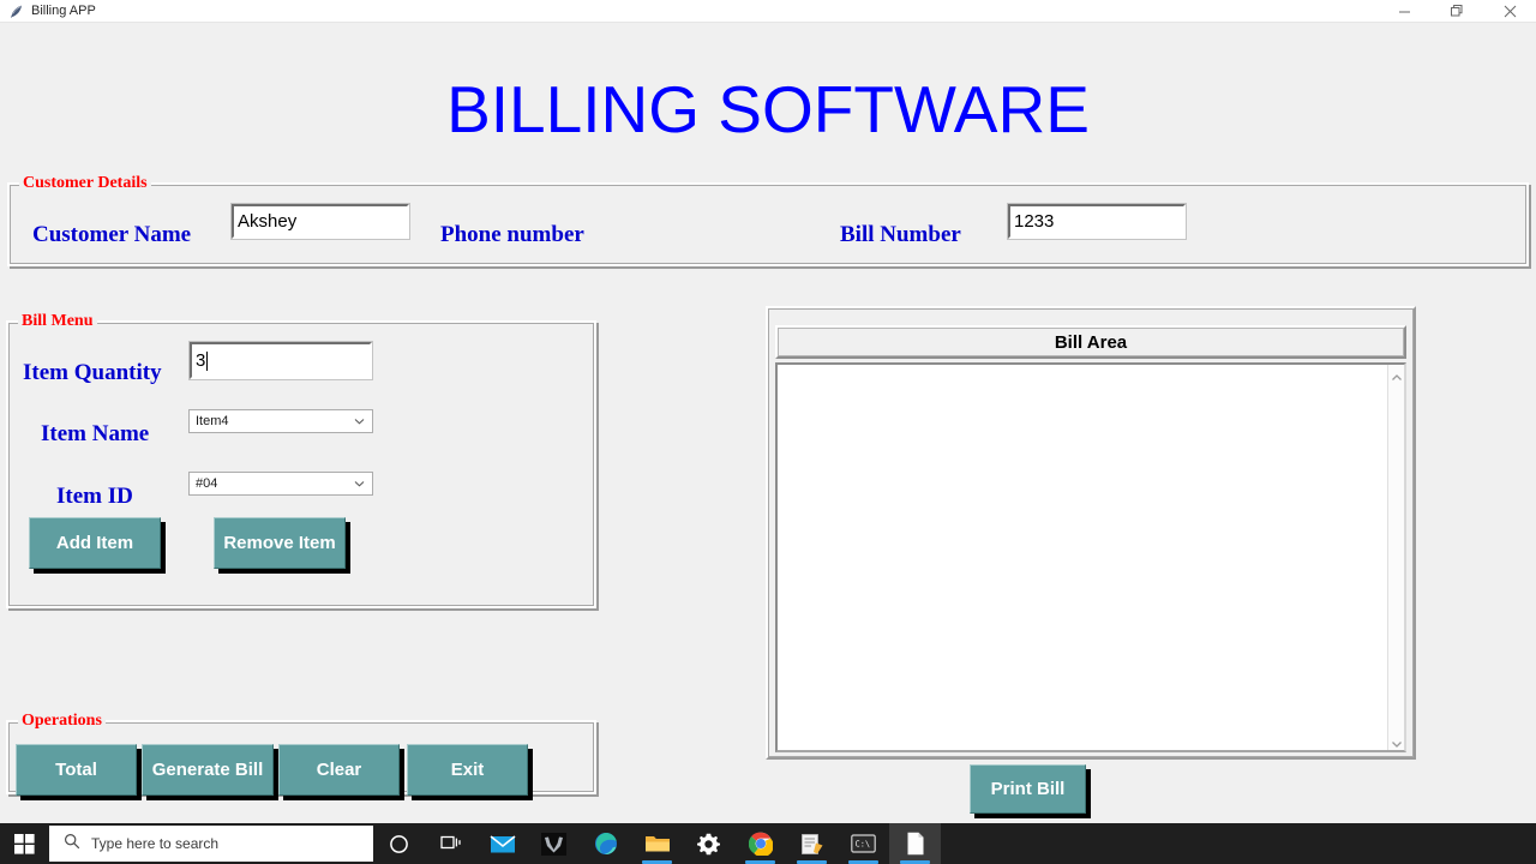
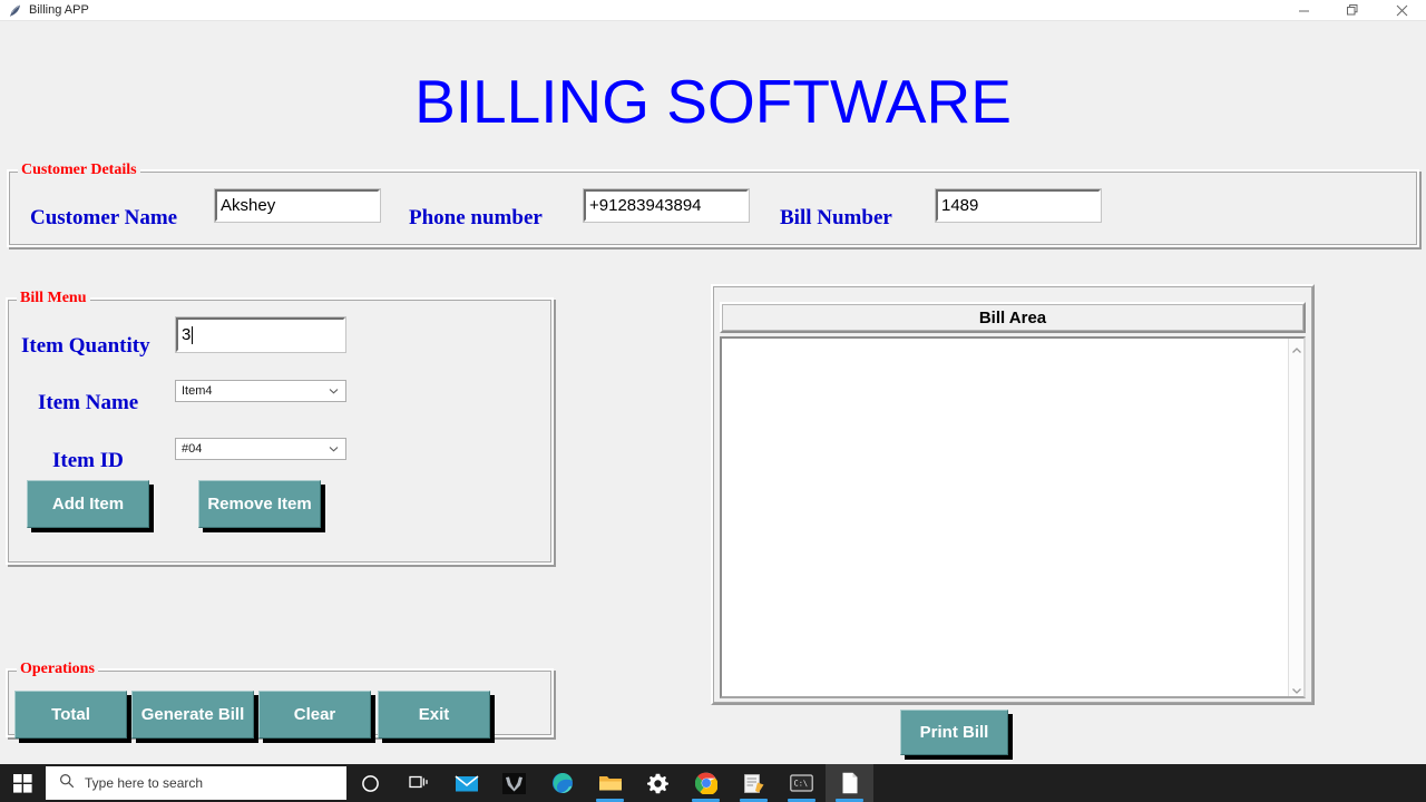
  Billing APP
  BILLING SOFTWARE
  Customer Details
  Customer Name
  Akshey
  Phone number
+ +91283943894
  Bill Number
- 1233
+ 1489
  Bill Menu
  Item Quantity
  3
  Item Name
  Item4
  Item ID
  #04
  Add Item
  Remove Item
  Operations
  Total
  Generate Bill
  Clear
  Exit
  Bill Area
  Print Bill
  Type here to search
  C:\
